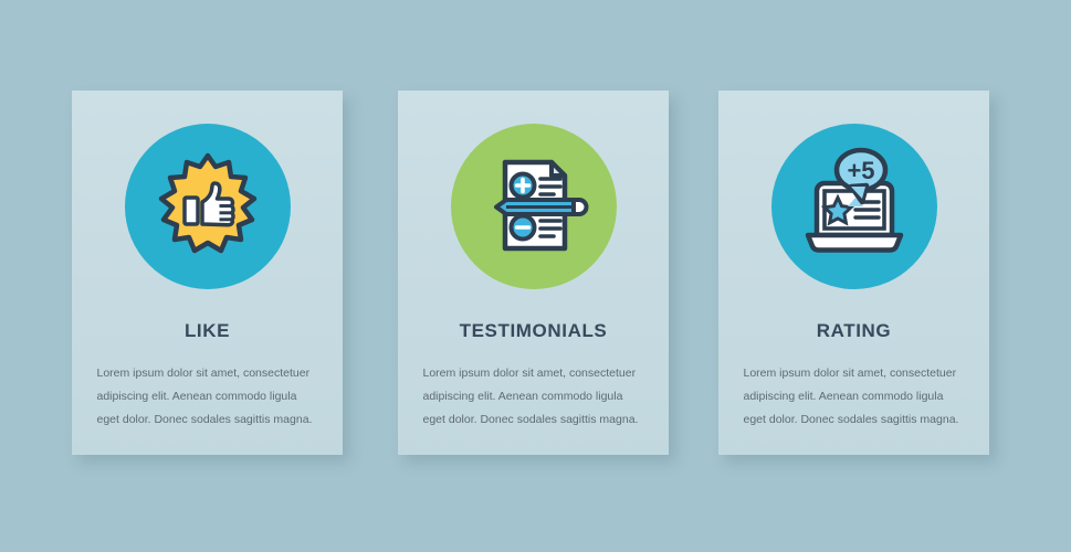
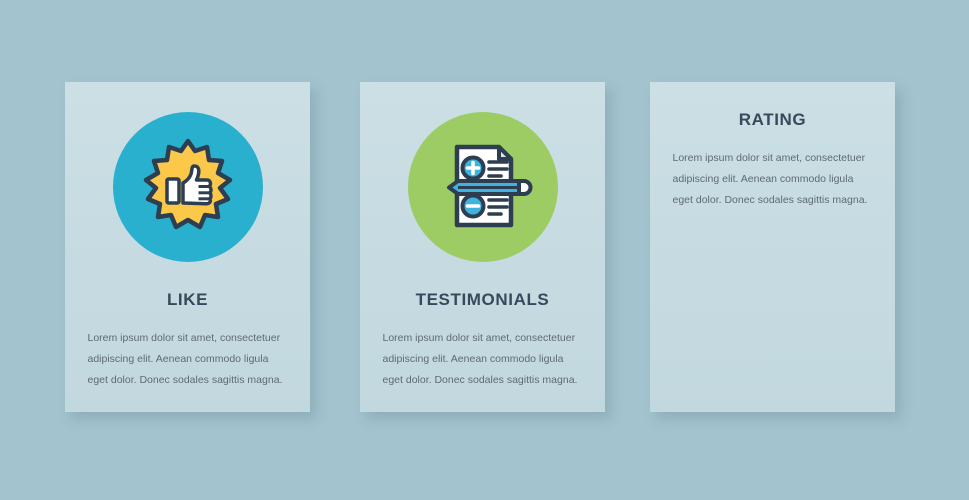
  LIKE
  Lorem ipsum dolor sit amet, consectetuer adipiscing elit. Aenean commodo ligula eget dolor. Donec sodales sagittis magna.
  TESTIMONIALS
  Lorem ipsum dolor sit amet, consectetuer adipiscing elit. Aenean commodo ligula eget dolor. Donec sodales sagittis magna.
- +5
  RATING
  Lorem ipsum dolor sit amet, consectetuer adipiscing elit. Aenean commodo ligula eget dolor. Donec sodales sagittis magna.
